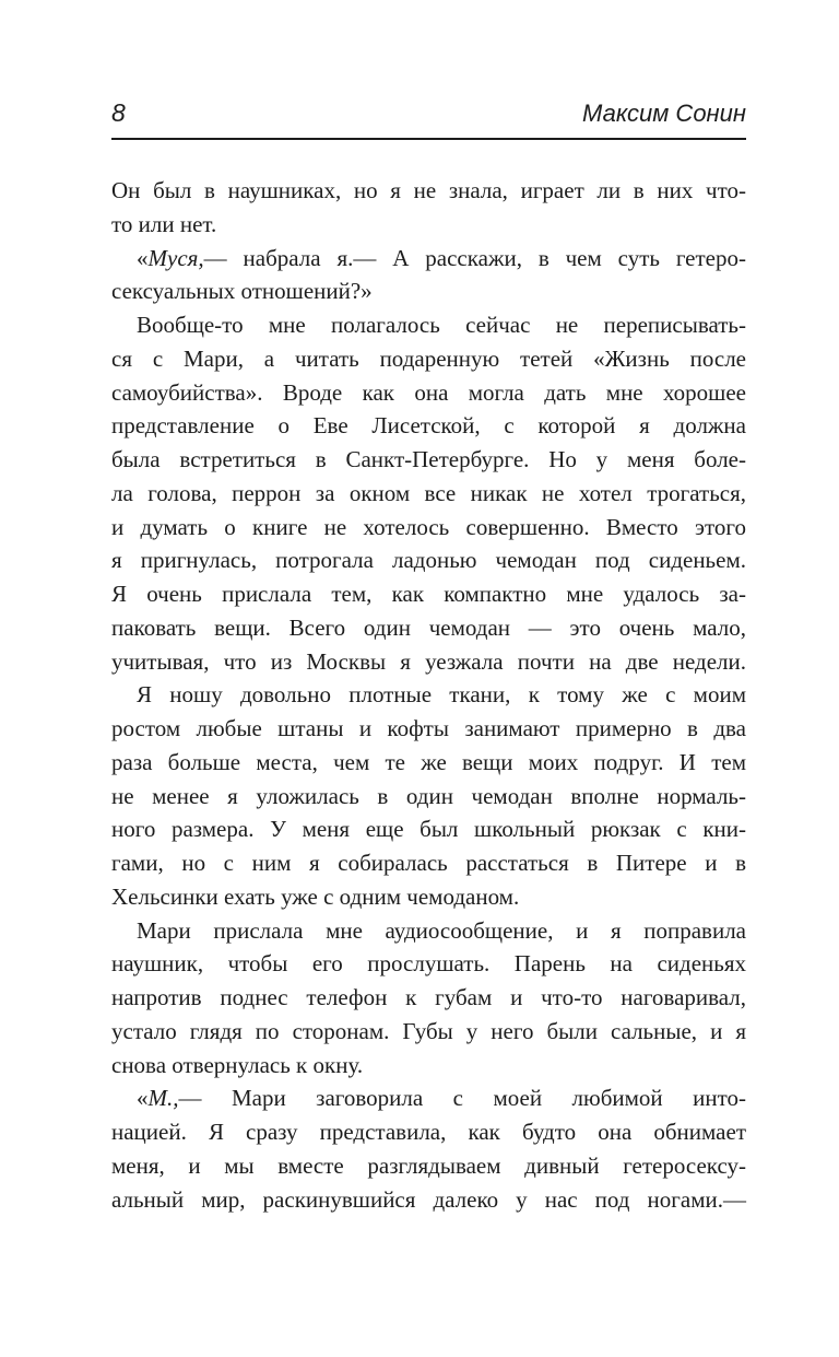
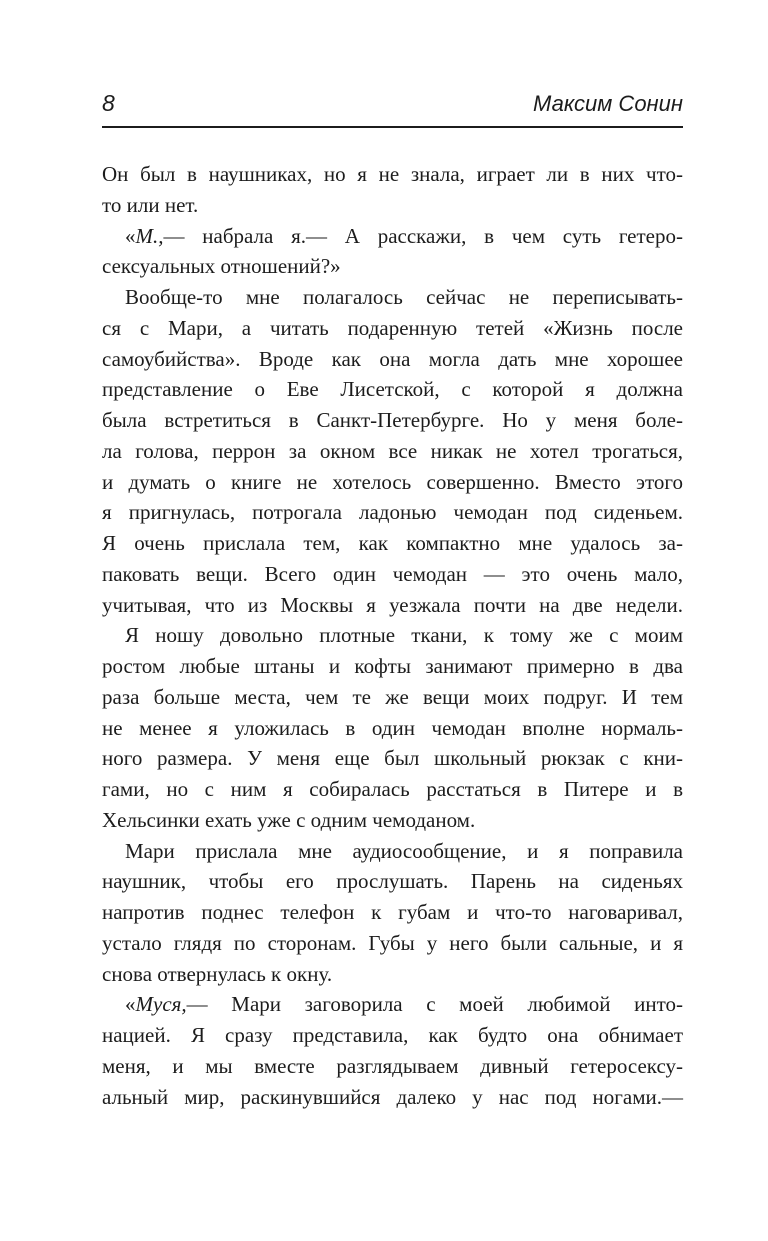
  8
  Максим Сонин
  Он был в наушниках, но я не знала, играет ли в них что-
  то или нет.
- «Муся,— набрала я.— А расскажи, в чем суть гетеро-
+ «М.,— набрала я.— А расскажи, в чем суть гетеро-
  сексуальных отношений?»
  Вообще-то мне полагалось сейчас не переписывать-
  ся с Мари, а читать подаренную тетей «Жизнь после
  самоубийства». Вроде как она могла дать мне хорошее
  представление о Еве Лисетской, с которой я должна
  была встретиться в Санкт-Петербурге. Но у меня боле-
  ла голова, перрон за окном все никак не хотел трогаться,
  и думать о книге не хотелось совершенно. Вместо этого
  я пригнулась, потрогала ладонью чемодан под сиденьем.
  Я очень прислала тем, как компактно мне удалось за-
  паковать вещи. Всего один чемодан — это очень мало,
  учитывая, что из Москвы я уезжала почти на две недели.
  Я ношу довольно плотные ткани, к тому же с моим
  ростом любые штаны и кофты занимают примерно в два
  раза больше места, чем те же вещи моих подруг. И тем
  не менее я уложилась в один чемодан вполне нормаль-
  ного размера. У меня еще был школьный рюкзак с кни-
  гами, но с ним я собиралась расстаться в Питере и в
  Хельсинки ехать уже с одним чемоданом.
  Мари прислала мне аудиосообщение, и я поправила
  наушник, чтобы его прослушать. Парень на сиденьях
  напротив поднес телефон к губам и что-то наговаривал,
  устало глядя по сторонам. Губы у него были сальные, и я
  снова отвернулась к окну.
- «М.,— Мари заговорила с моей любимой инто-
+ «Муся,— Мари заговорила с моей любимой инто-
  нацией. Я сразу представила, как будто она обнимает
  меня, и мы вместе разглядываем дивный гетеросексу-
  альный мир, раскинувшийся далеко у нас под ногами.—
